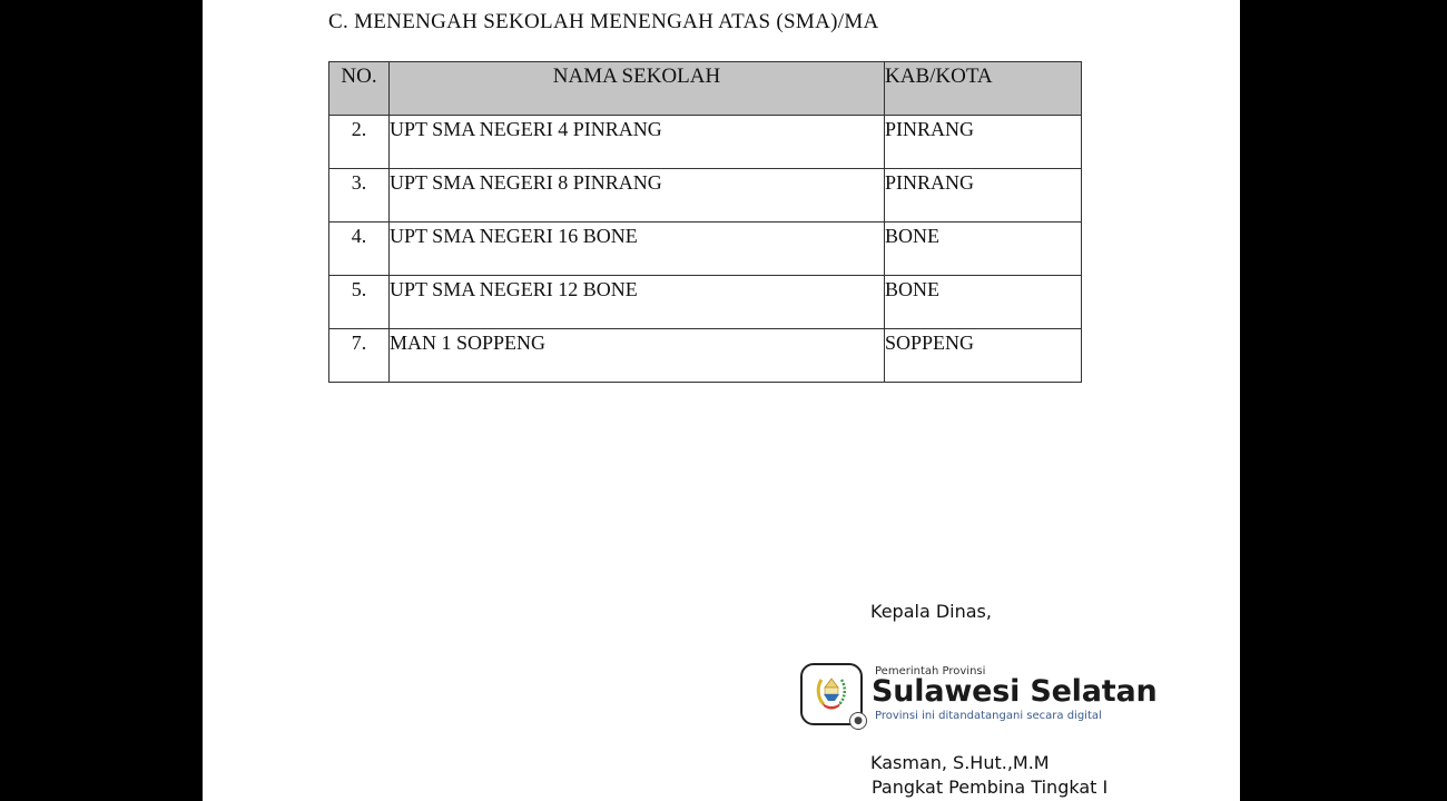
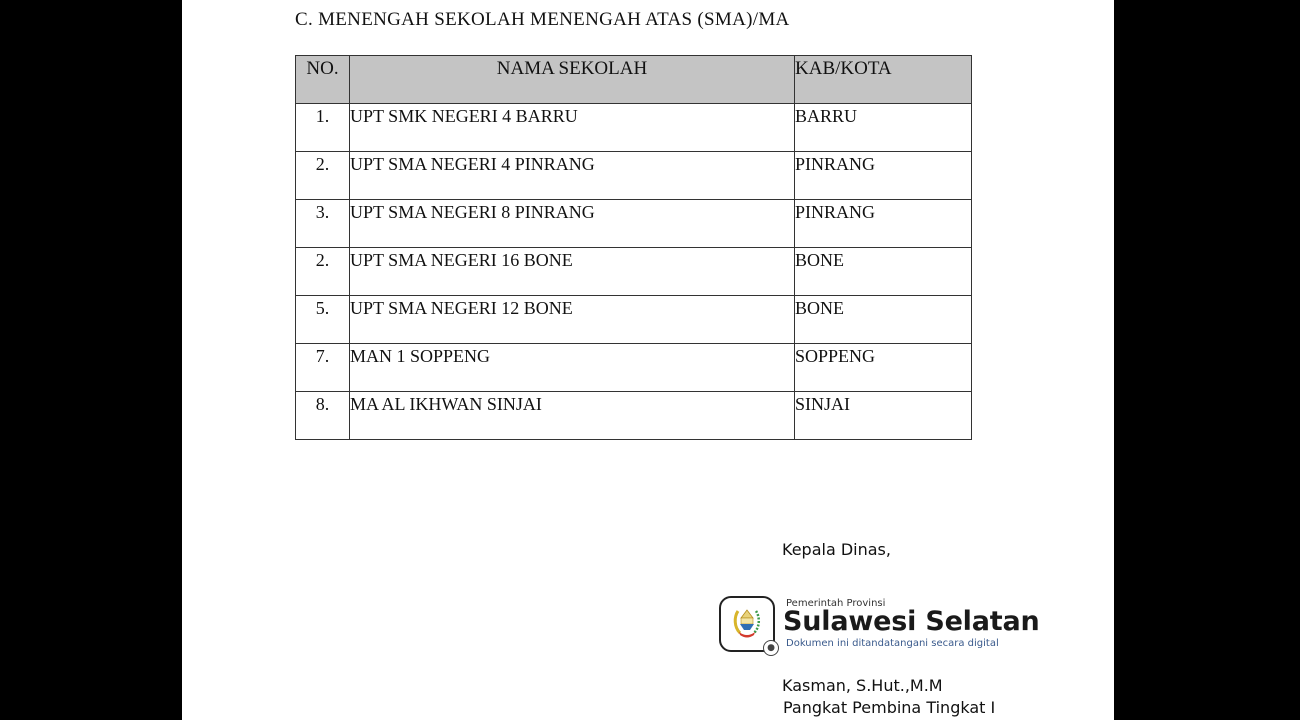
  C. MENENGAH SEKOLAH MENENGAH ATAS (SMA)/MA
  NO.	NAMA SEKOLAH	KAB/KOTA
+ 1.	UPT SMK NEGERI 4 BARRU	BARRU
  2.	UPT SMA NEGERI 4 PINRANG	PINRANG
  3.	UPT SMA NEGERI 8 PINRANG	PINRANG
- 4.	UPT SMA NEGERI 16 BONE	BONE
+ 2.	UPT SMA NEGERI 16 BONE	BONE
  5.	UPT SMA NEGERI 12 BONE	BONE
  7.	MAN 1 SOPPENG	SOPPENG
+ 8.	MA AL IKHWAN SINJAI	SINJAI
  Kepala Dinas,
  ●
  Pemerintah Provinsi
  Sulawesi Selatan
- Provinsi ini ditandatangani secara digital
+ Dokumen ini ditandatangani secara digital
  Kasman, S.Hut.,M.M
  Pangkat Pembina Tingkat I
